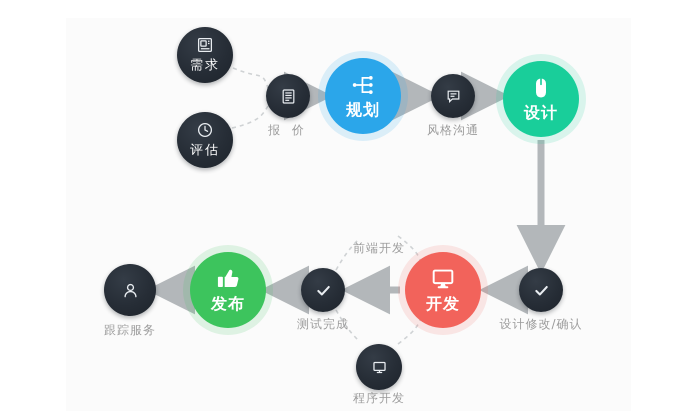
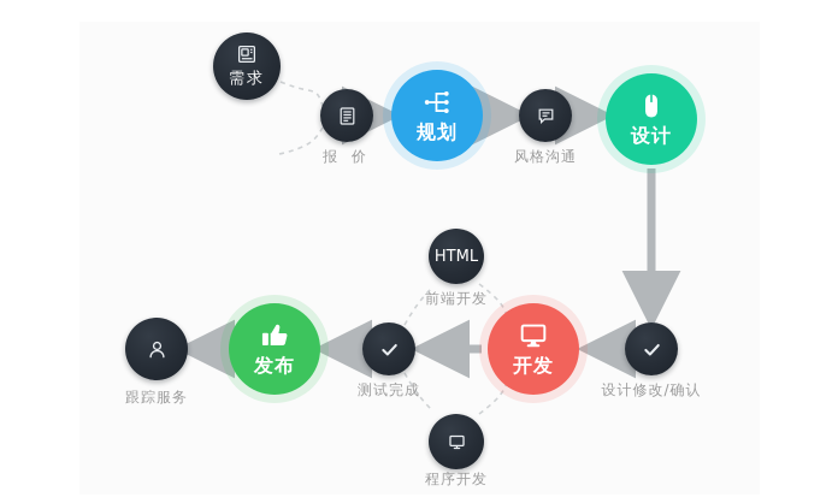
  需求
- 评估
  报 价
  规划
  风格沟通
  设计
  设计修改/确认
  开发
+ HTML
  前端开发
  程序开发
  测试完成
  发布
  跟踪服务
